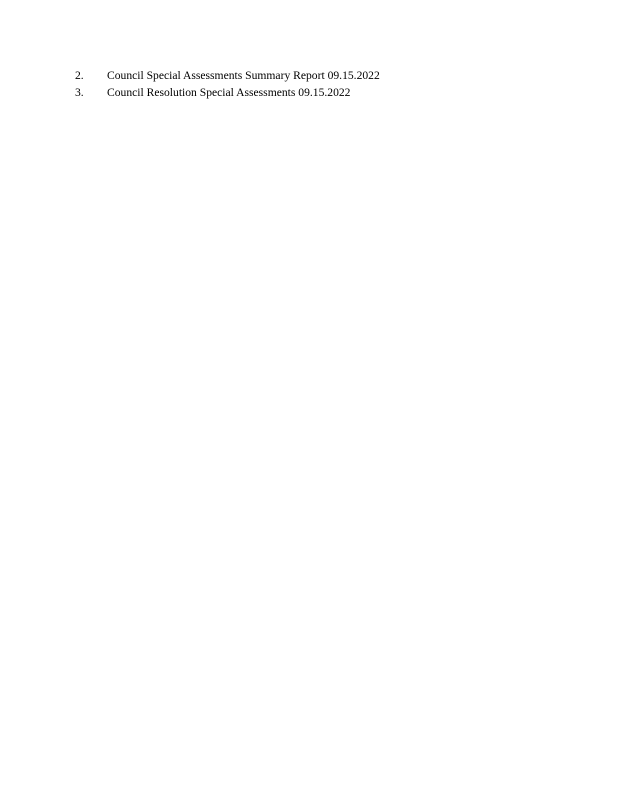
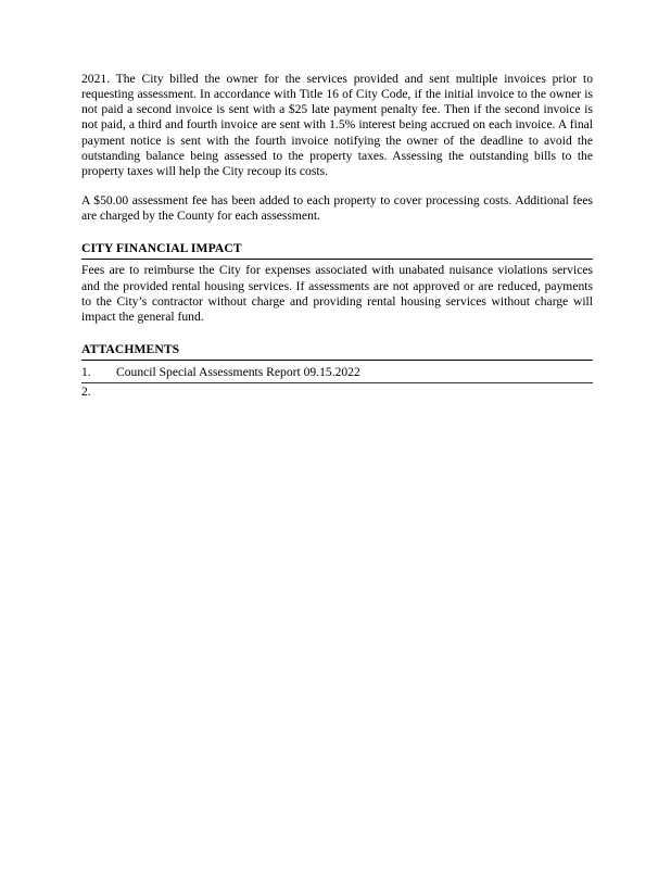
+ 2021. The City billed the owner for the services provided and sent multiple invoices prior to requesting assessment. In accordance with Title 16 of City Code, if the initial invoice to the owner is not paid a second invoice is sent with a $25 late payment penalty fee. Then if the second invoice is not paid, a third and fourth invoice are sent with 1.5% interest being accrued on each invoice. A final payment notice is sent with the fourth invoice notifying the owner of the deadline to avoid the outstanding balance being assessed to the property taxes. Assessing the outstanding bills to the property taxes will help the City recoup its costs.
+ A $50.00 assessment fee has been added to each property to cover processing costs. Additional fees are charged by the County for each assessment.
+ CITY FINANCIAL IMPACT
+ Fees are to reimburse the City for expenses associated with unabated nuisance violations services and the provided rental housing services. If assessments are not approved or are reduced, payments to the City’s contractor without charge and providing rental housing services without charge will impact the general fund.
+ ATTACHMENTS
+ 1.
+ Council Special Assessments Report 09.15.2022
  2.
- Council Special Assessments Summary Report 09.15.2022
- 3.
- Council Resolution Special Assessments 09.15.2022
